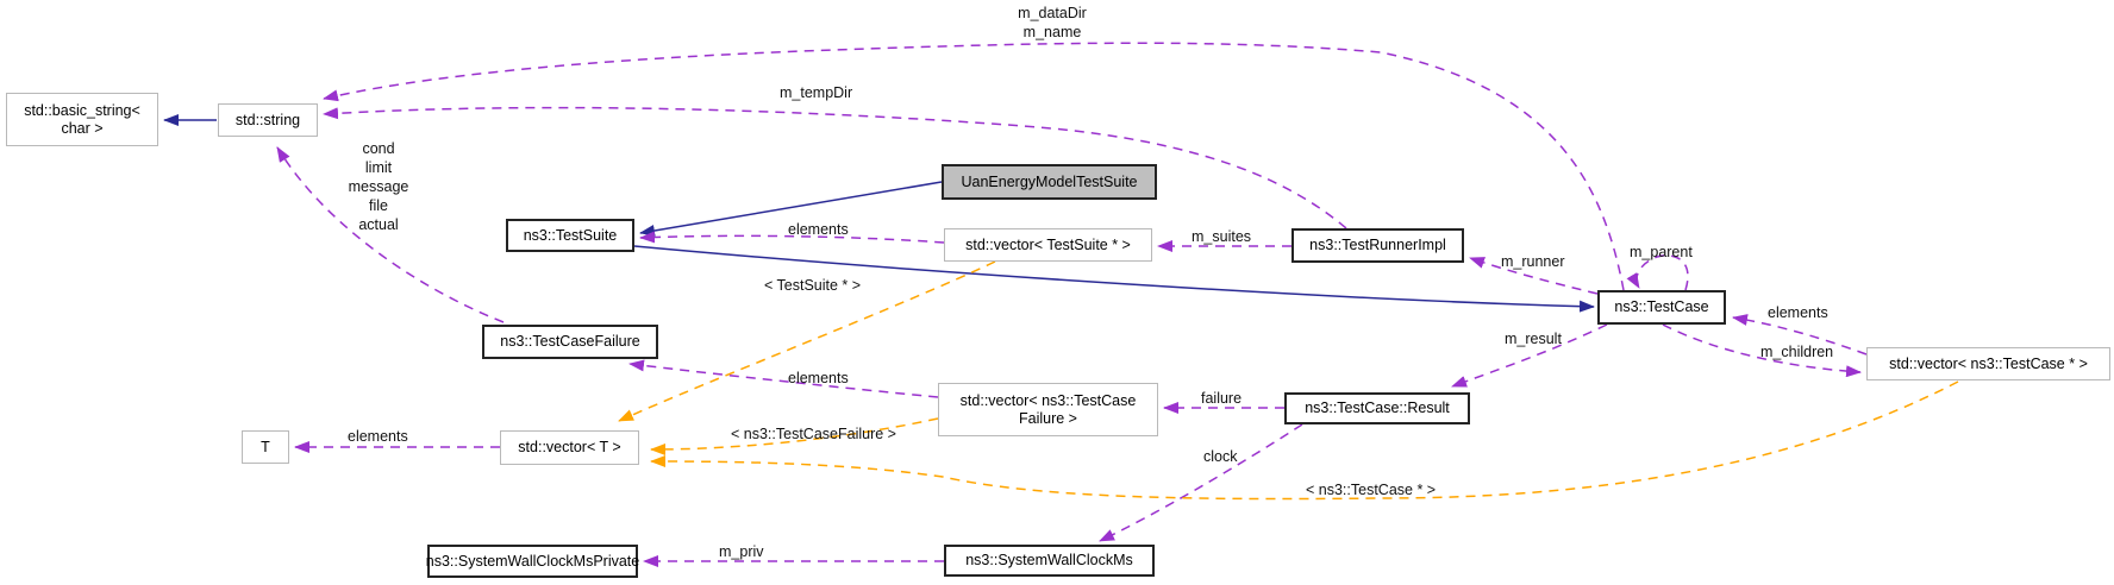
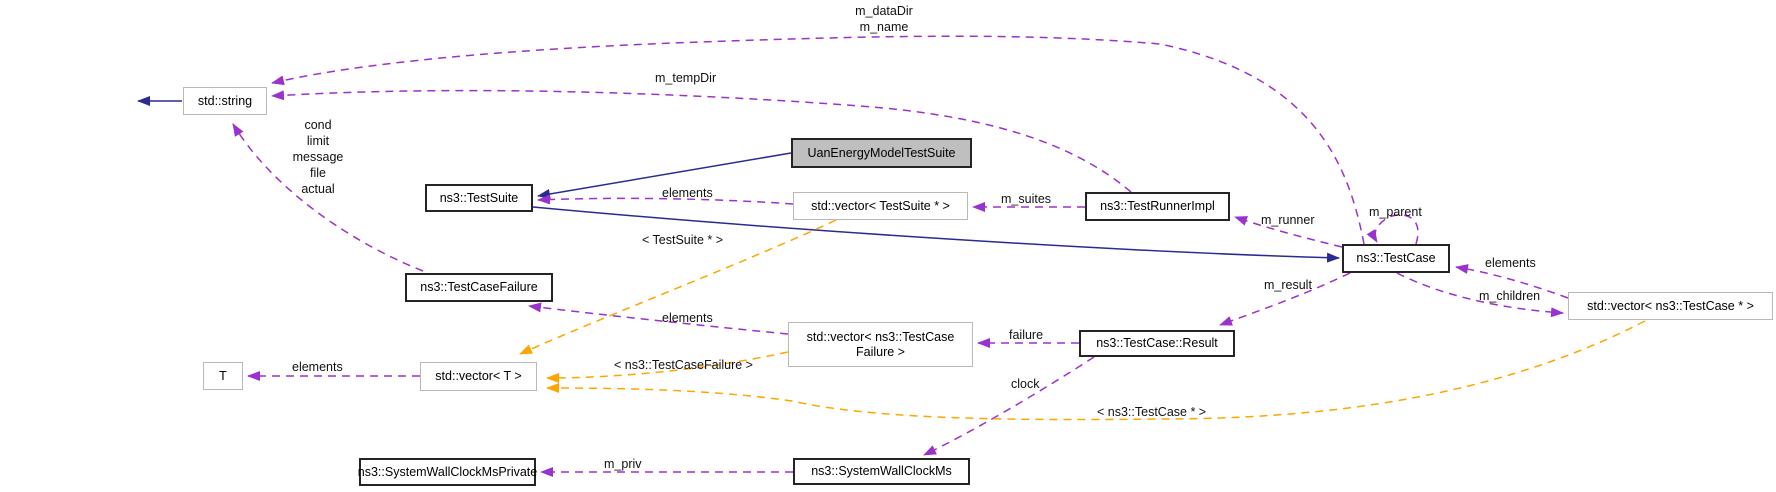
- std::basic_string<
- char >
  std::string
  UanEnergyModelTestSuite
  ns3::TestSuite
  std::vector< TestSuite * >
  ns3::TestRunnerImpl
  ns3::TestCase
  std::vector< ns3::TestCase * >
  ns3::TestCaseFailure
  std::vector< ns3::TestCase
  Failure >
  ns3::TestCase::Result
  T
  std::vector< T >
  ns3::SystemWallClockMsPrivate
  ns3::SystemWallClockMs
  m_dataDir
  m_name
  m_tempDir
  cond
  limit
  message
  file
  actual
  elements
  m_suites
  m_runner
  m_parent
  elements
  m_children
  m_result
  < TestSuite * >
  elements
  failure
  clock
  < ns3::TestCaseFailure >
  < ns3::TestCase * >
  elements
  m_priv
